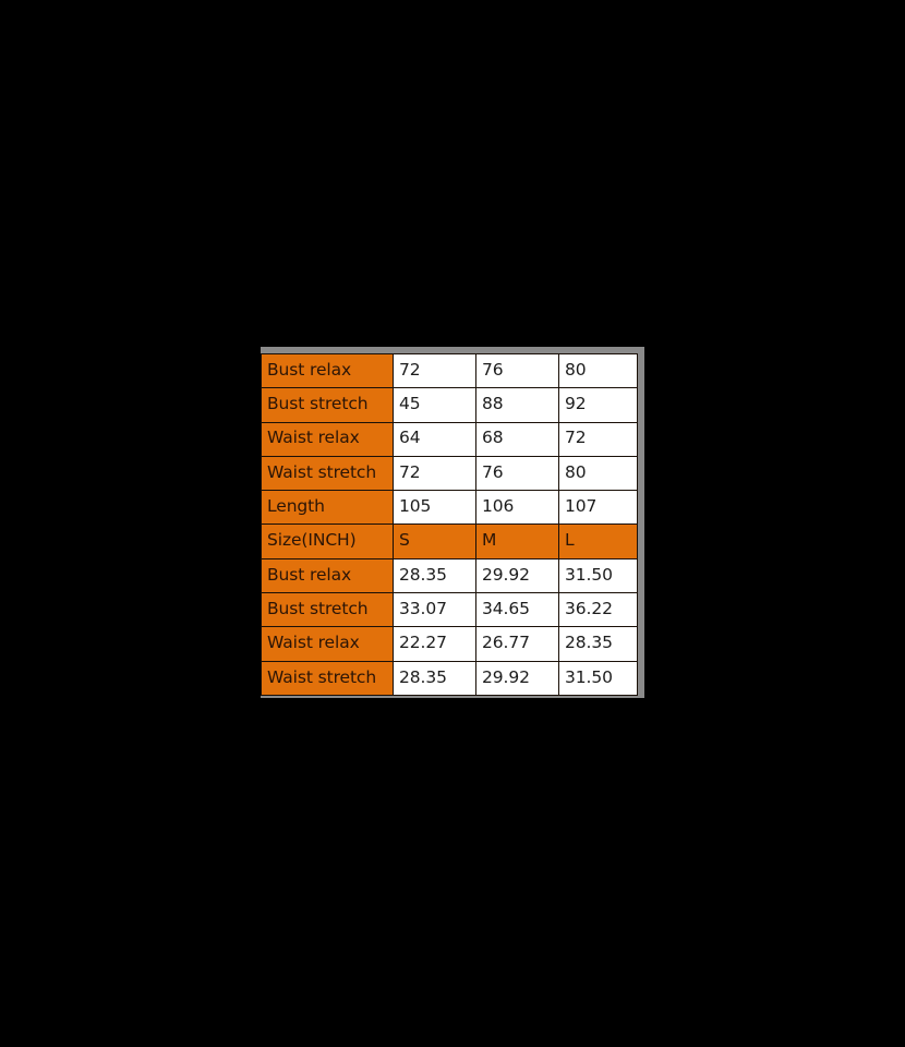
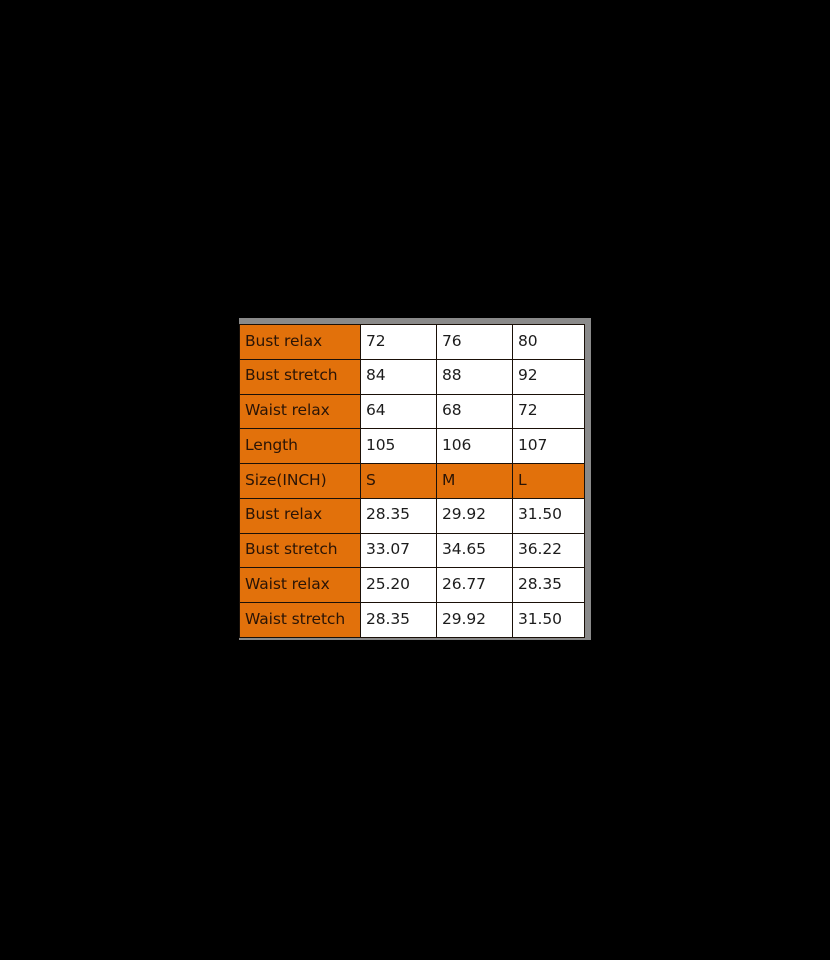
  Bust relax	72	76	80
- Bust stretch	45	88	92
+ Bust stretch	84	88	92
  Waist relax	64	68	72
- Waist stretch	72	76	80
  Length	105	106	107
  Size(INCH)	S	M	L
  Bust relax	28.35	29.92	31.50
  Bust stretch	33.07	34.65	36.22
- Waist relax	22.27	26.77	28.35
+ Waist relax	25.20	26.77	28.35
  Waist stretch	28.35	29.92	31.50
